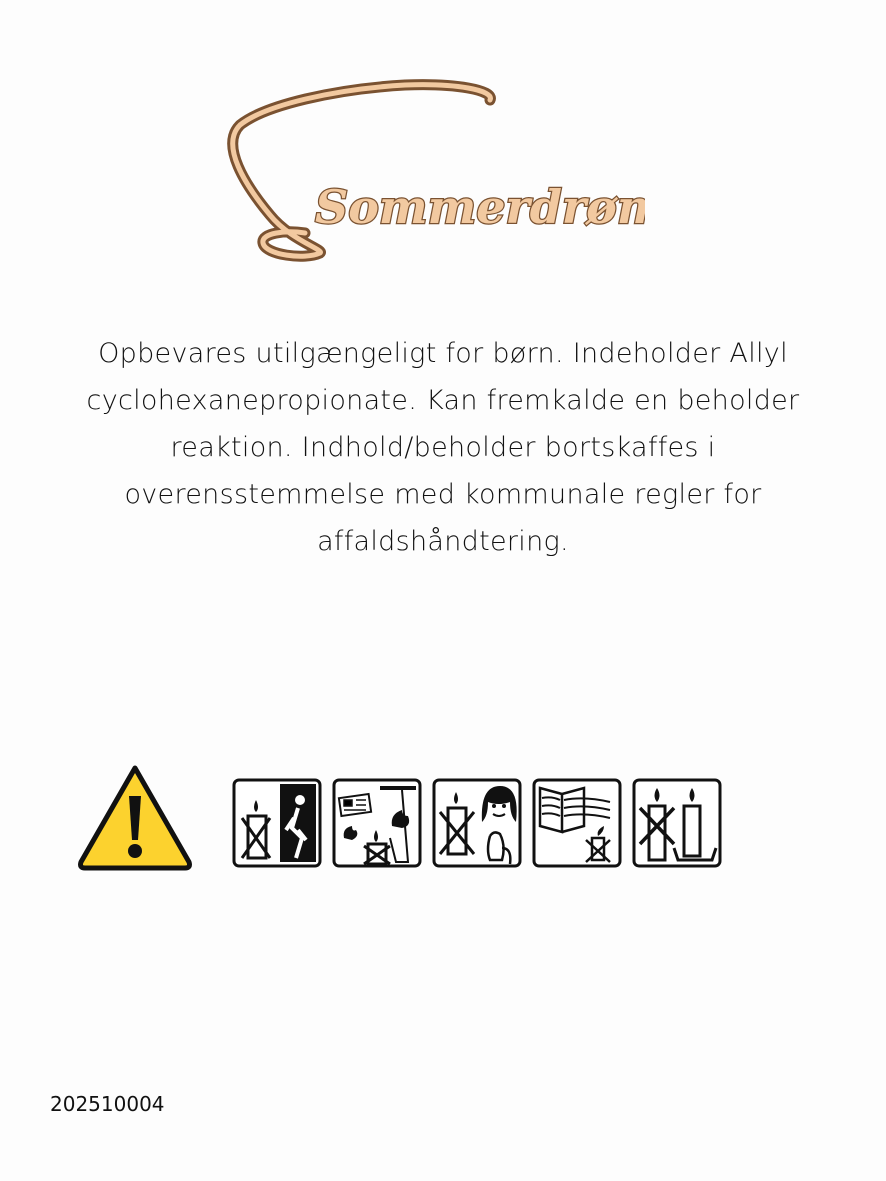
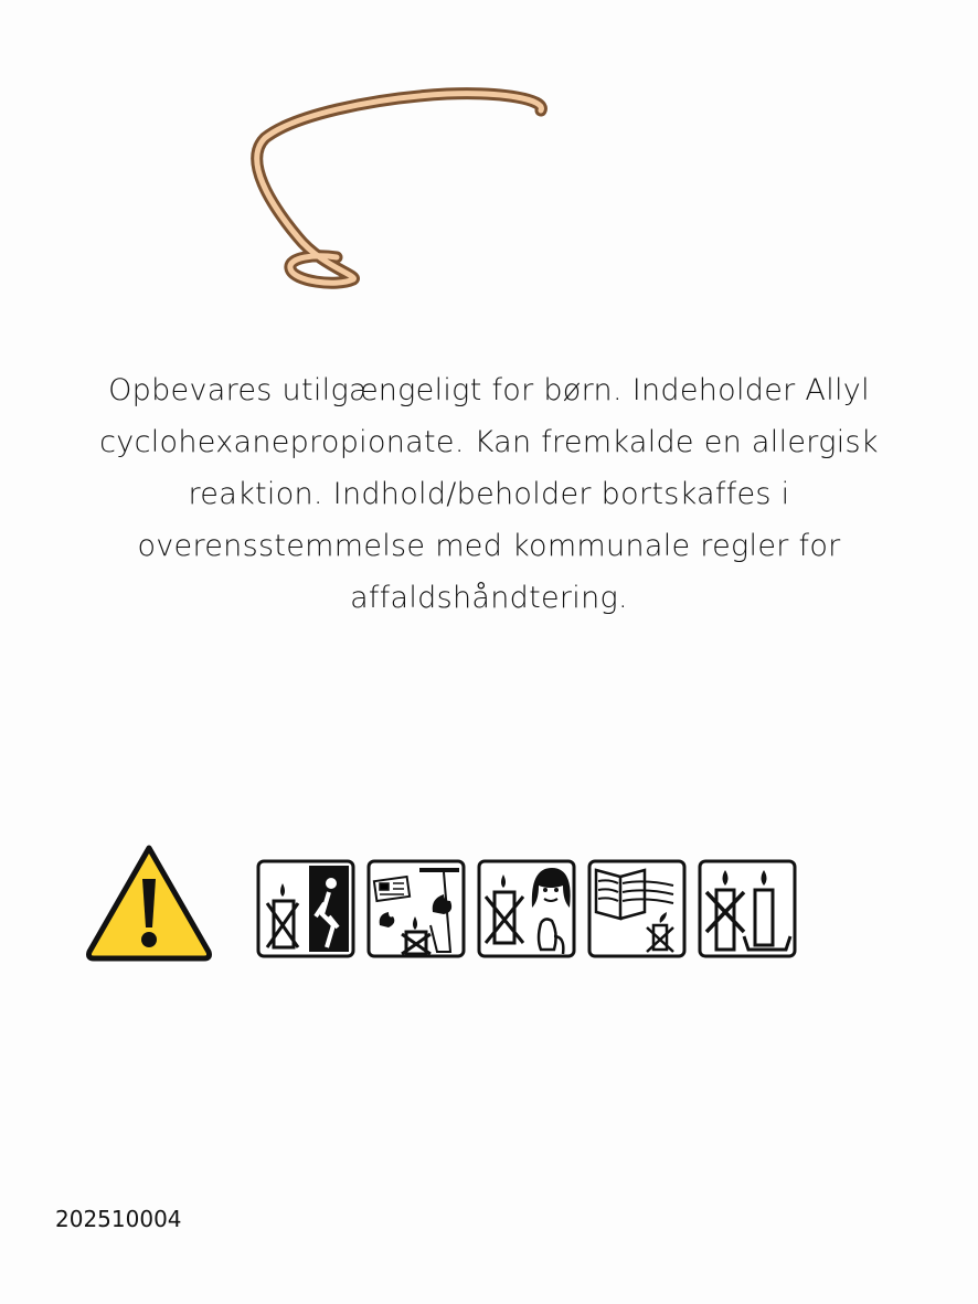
- Sommerdrøm
- Opbevares utilgængeligt for børn. Indeholder Allyl cyclohexanepropionate. Kan fremkalde en beholder reaktion. Indhold/beholder bortskaffes i overensstemmelse med kommunale regler for affaldshåndtering.
+ Opbevares utilgængeligt for børn. Indeholder Allyl cyclohexanepropionate. Kan fremkalde en allergisk reaktion. Indhold/beholder bortskaffes i overensstemmelse med kommunale regler for affaldshåndtering.
  202510004
